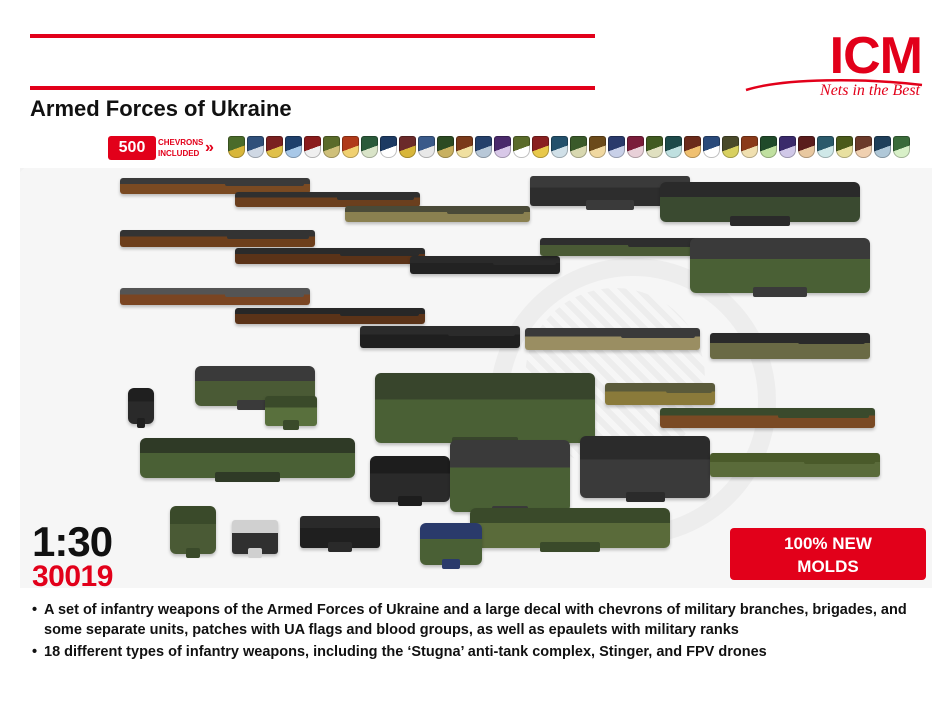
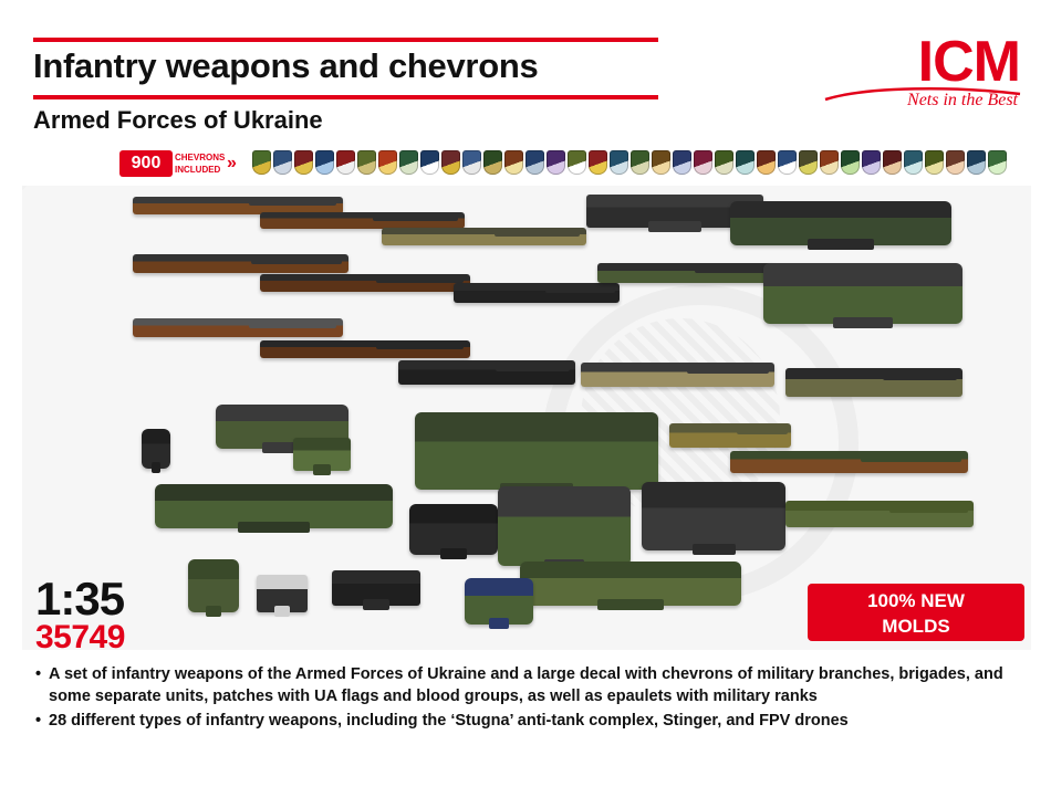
+ Infantry weapons and chevrons
  Armed Forces of Ukraine
  ICM
  Nets in the Best
- 500
+ 900
  CHEVRONS INCLUDED
  »
- 1:30
+ 1:35
- 30019
+ 35749
  100% NEW
  MOLDS
  A set of infantry weapons of the Armed Forces of Ukraine and a large decal with chevrons of military branches, brigades, and some separate units, patches with UA flags and blood groups, as well as epaulets with military ranks
- 18 different types of infantry weapons, including the ‘Stugna’ anti-tank complex, Stinger, and FPV drones
+ 28 different types of infantry weapons, including the ‘Stugna’ anti-tank complex, Stinger, and FPV drones
